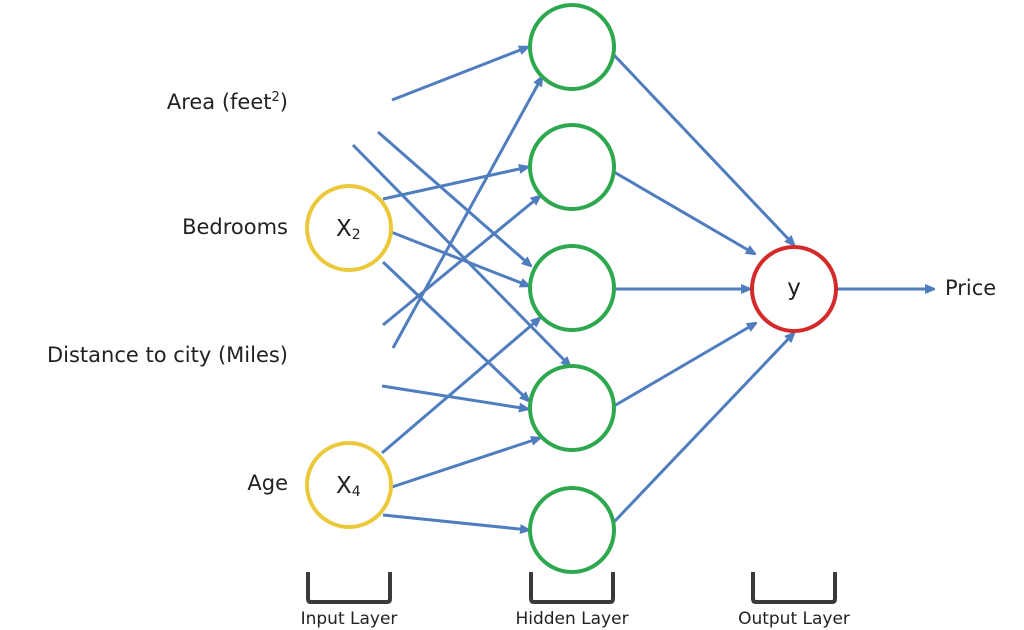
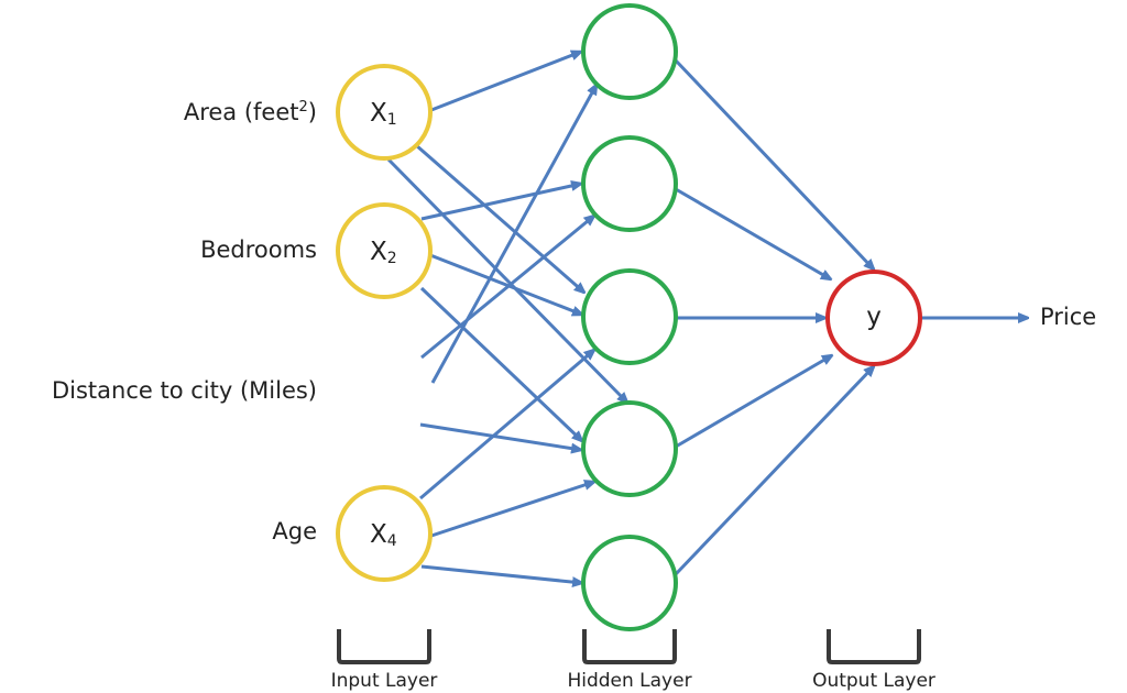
+ X1
  X2
  X4
  y
  Area (feet2)
  Bedrooms
  Distance to city (Miles)
  Age
  Price
  Input Layer
  Hidden Layer
  Output Layer
